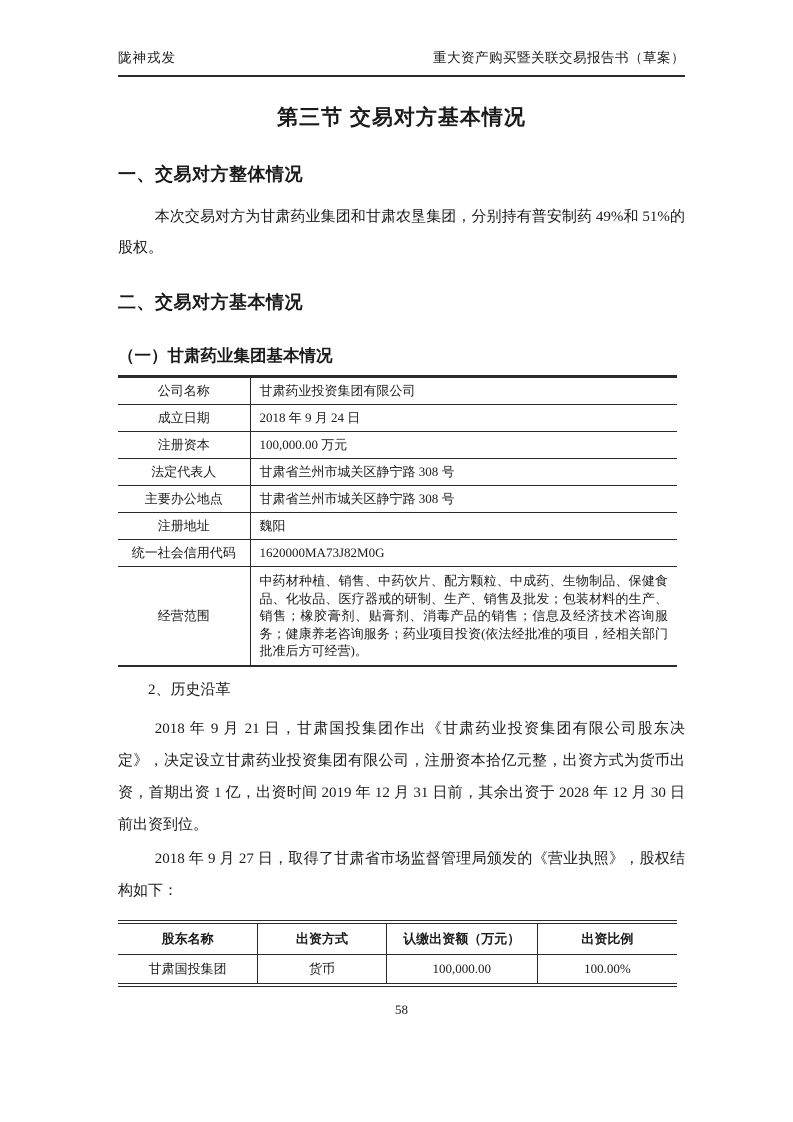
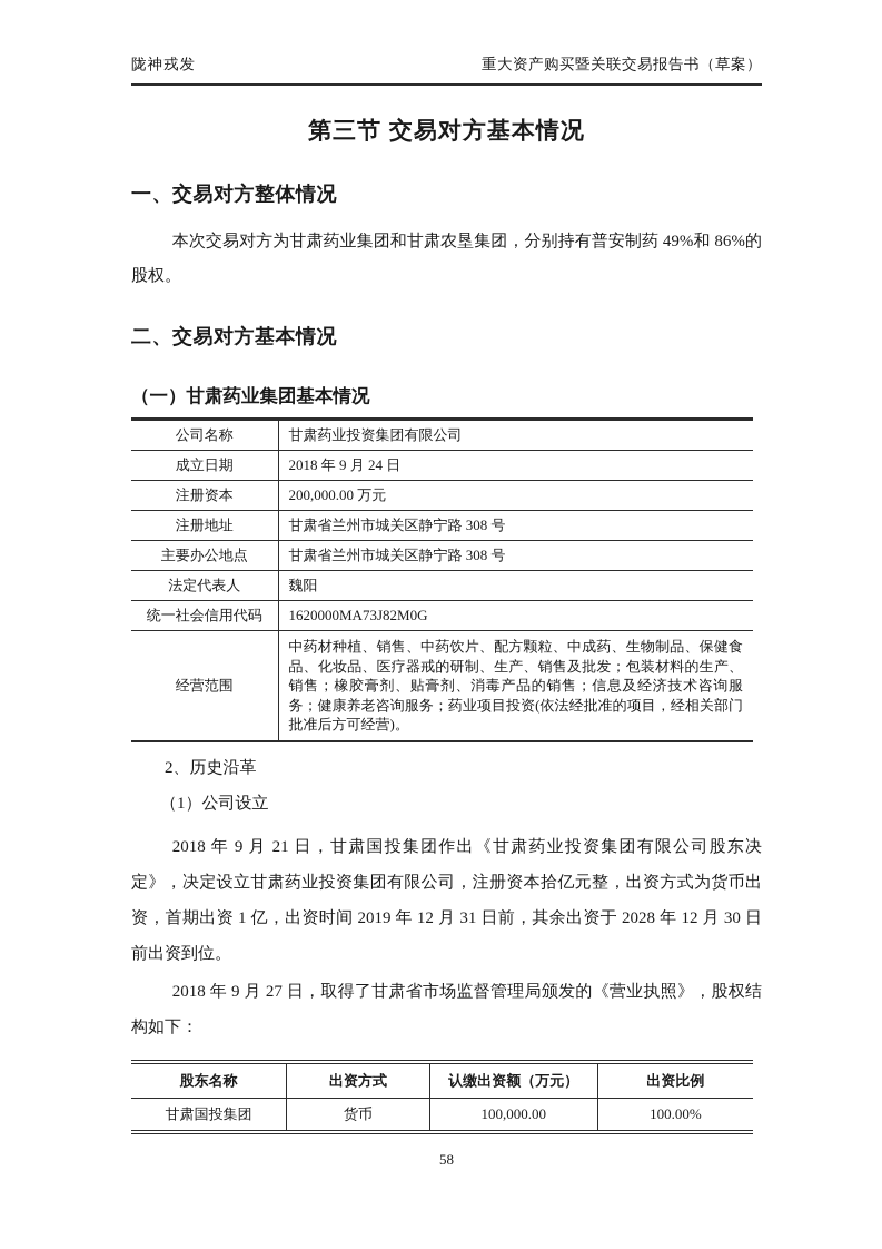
  陇神戎发
  重大资产购买暨关联交易报告书（草案）
  第三节 交易对方基本情况
  一、交易对方整体情况
- 本次交易对方为甘肃药业集团和甘肃农垦集团，分别持有普安制药 49%和 51%的股权。
+ 本次交易对方为甘肃药业集团和甘肃农垦集团，分别持有普安制药 49%和 86%的股权。
  二、交易对方基本情况
  （一）甘肃药业集团基本情况
  公司名称	甘肃药业投资集团有限公司
  成立日期	2018 年 9 月 24 日
- 注册资本	100,000.00 万元
+ 注册资本	200,000.00 万元
- 法定代表人	甘肃省兰州市城关区静宁路 308 号
+ 注册地址	甘肃省兰州市城关区静宁路 308 号
  主要办公地点	甘肃省兰州市城关区静宁路 308 号
- 注册地址	魏阳
+ 法定代表人	魏阳
  统一社会信用代码	1620000MA73J82M0G
  经营范围	中药材种植、销售、中药饮片、配方颗粒、中成药、生物制品、保健食品、化妆品、医疗器戒的研制、生产、销售及批发；包装材料的生产、销售；橡胶膏剂、贴膏剂、消毒产品的销售；信息及经济技术咨询服务；健康养老咨询服务；药业项目投资(依法经批准的项目，经相关部门批准后方可经营)。
  2、历史沿革
+ （1）公司设立
  2018 年 9 月 21 日，甘肃国投集团作出《甘肃药业投资集团有限公司股东决定》，决定设立甘肃药业投资集团有限公司，注册资本拾亿元整，出资方式为货币出资，首期出资 1 亿，出资时间 2019 年 12 月 31 日前，其余出资于 2028 年 12 月 30 日前出资到位。
  2018 年 9 月 27 日，取得了甘肃省市场监督管理局颁发的《营业执照》，股权结构如下：
  股东名称	出资方式	认缴出资额（万元）	出资比例
  甘肃国投集团	货币	100,000.00	100.00%
  58
